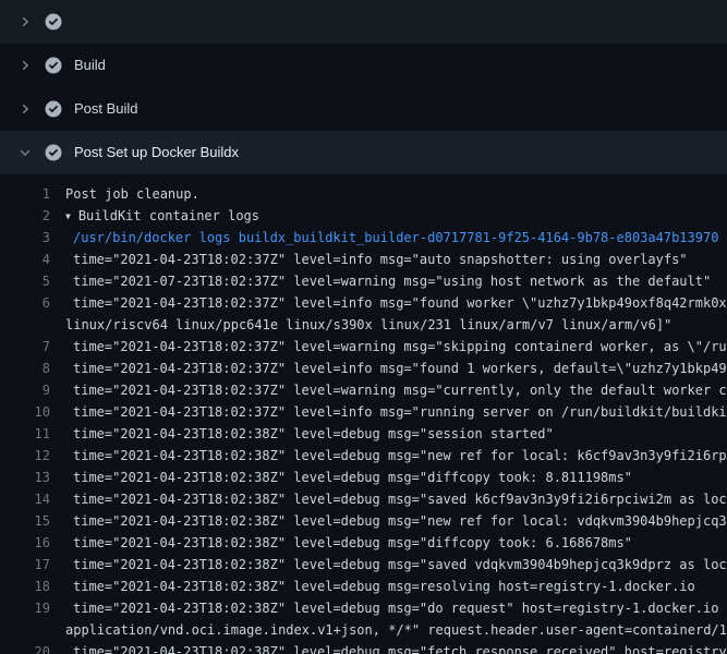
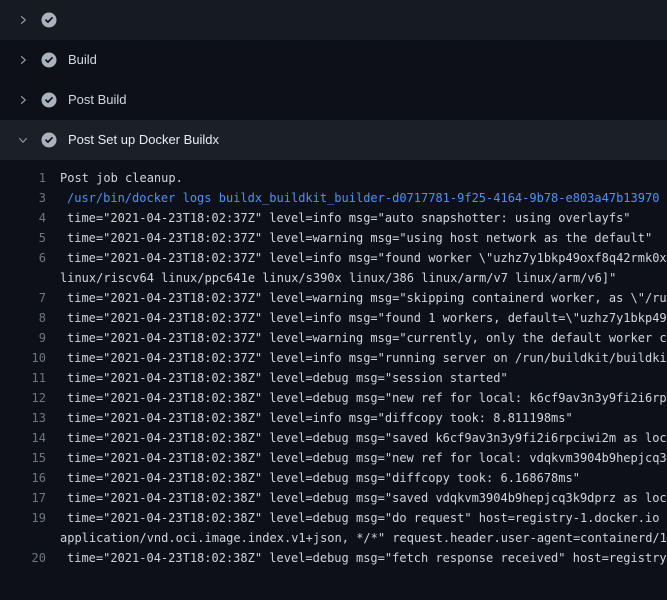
  Build
  Post Build
  Post Set up Docker Buildx
  1
  Post job cleanup.
- 2
- ▼ BuildKit container logs
  3
  /usr/bin/docker logs buildx_buildkit_builder-d0717781-9f25-4164-9b78-e803a47b13970
  4
  time="2021-04-23T18:02:37Z" level=info msg="auto snapshotter: using overlayfs"
  5
- time="2021-07-23T18:02:37Z" level=warning msg="using host network as the default"
+ time="2021-04-23T18:02:37Z" level=warning msg="using host network as the default"
  6
  time="2021-04-23T18:02:37Z" level=info msg="found worker \"uzhz7y1bkp49oxf8q42rmk0x
- linux/riscv64 linux/ppc641e linux/s390x linux/231 linux/arm/v7 linux/arm/v6]"
+ linux/riscv64 linux/ppc641e linux/s390x linux/386 linux/arm/v7 linux/arm/v6]"
  7
  time="2021-04-23T18:02:37Z" level=warning msg="skipping containerd worker, as \"/ru
  8
  time="2021-04-23T18:02:37Z" level=info msg="found 1 workers, default=\"uzhz7y1bkp49
  9
  time="2021-04-23T18:02:37Z" level=warning msg="currently, only the default worker c
  10
  time="2021-04-23T18:02:37Z" level=info msg="running server on /run/buildkit/buildki
  11
  time="2021-04-23T18:02:38Z" level=debug msg="session started"
  12
  time="2021-04-23T18:02:38Z" level=debug msg="new ref for local: k6cf9av3n3y9fi2i6rp
  13
- time="2021-04-23T18:02:38Z" level=debug msg="diffcopy took: 8.811198ms"
+ time="2021-04-23T18:02:38Z" level=info msg="diffcopy took: 8.811198ms"
  14
  time="2021-04-23T18:02:38Z" level=debug msg="saved k6cf9av3n3y9fi2i6rpciwi2m as loc
  15
  time="2021-04-23T18:02:38Z" level=debug msg="new ref for local: vdqkvm3904b9hepjcq3
  16
  time="2021-04-23T18:02:38Z" level=debug msg="diffcopy took: 6.168678ms"
  17
  time="2021-04-23T18:02:38Z" level=debug msg="saved vdqkvm3904b9hepjcq3k9dprz as loc
- 18
- time="2021-04-23T18:02:38Z" level=debug msg=resolving host=registry-1.docker.io
  19
  time="2021-04-23T18:02:38Z" level=debug msg="do request" host=registry-1.docker.io
  application/vnd.oci.image.index.v1+json, */*" request.header.user-agent=containerd/1
  20
  time="2021-04-23T18:02:38Z" level=debug msg="fetch response received" host=registry
